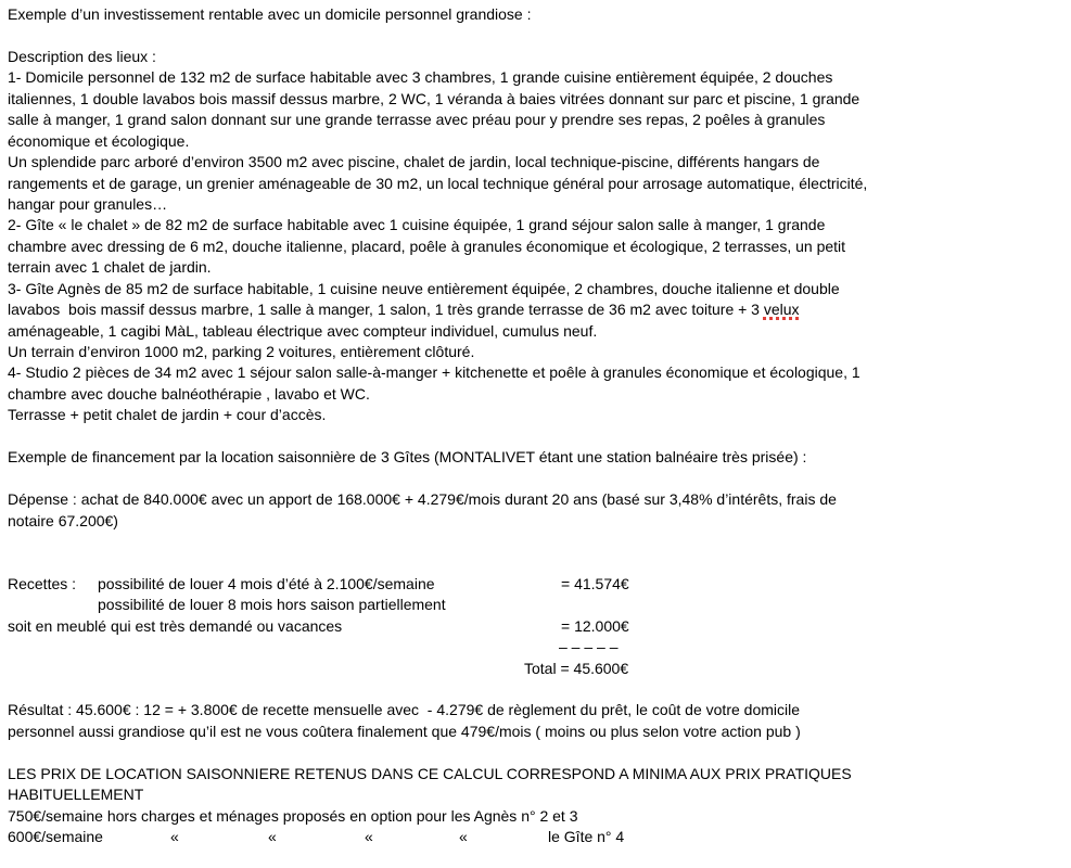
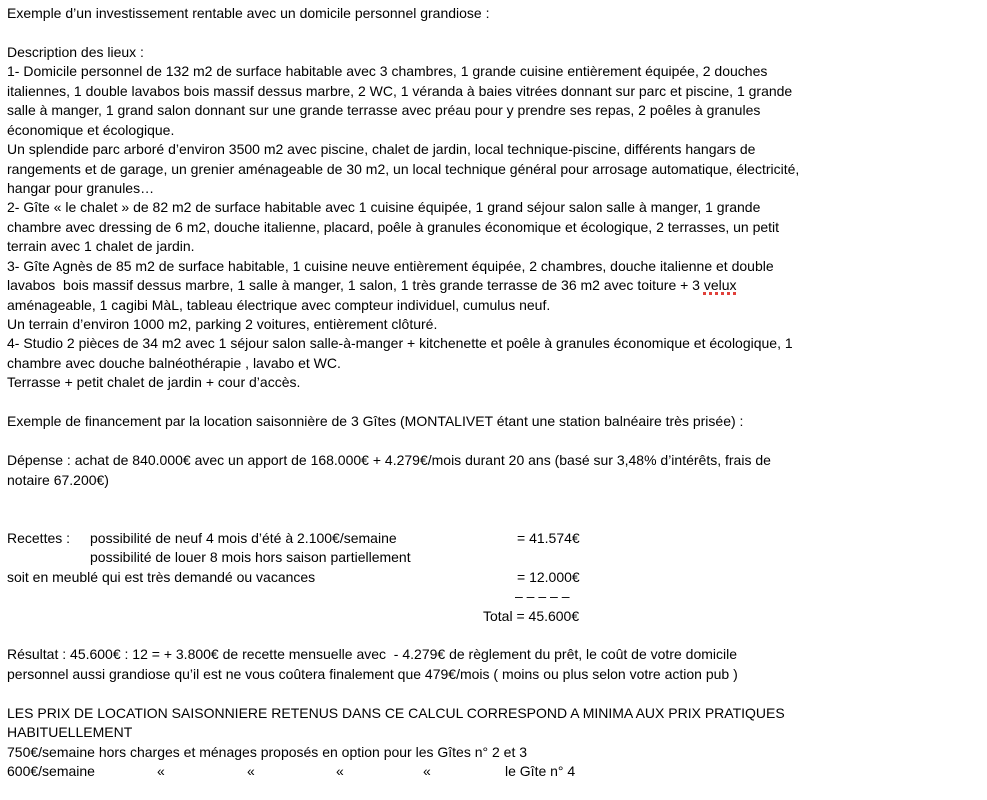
  Exemple d’un investissement rentable avec un domicile personnel grandiose :
  Description des lieux :
  1- Domicile personnel de 132 m2 de surface habitable avec 3 chambres, 1 grande cuisine entièrement équipée, 2 douches
  italiennes, 1 double lavabos bois massif dessus marbre, 2 WC, 1 véranda à baies vitrées donnant sur parc et piscine, 1 grande
  salle à manger, 1 grand salon donnant sur une grande terrasse avec préau pour y prendre ses repas, 2 poêles à granules
  économique et écologique.
  Un splendide parc arboré d’environ 3500 m2 avec piscine, chalet de jardin, local technique-piscine, différents hangars de
  rangements et de garage, un grenier aménageable de 30 m2, un local technique général pour arrosage automatique, électricité,
  hangar pour granules…
  2- Gîte « le chalet » de 82 m2 de surface habitable avec 1 cuisine équipée, 1 grand séjour salon salle à manger, 1 grande
  chambre avec dressing de 6 m2, douche italienne, placard, poêle à granules économique et écologique, 2 terrasses, un petit
  terrain avec 1 chalet de jardin.
  3- Gîte Agnès de 85 m2 de surface habitable, 1 cuisine neuve entièrement équipée, 2 chambres, douche italienne et double
  lavabos bois massif dessus marbre, 1 salle à manger, 1 salon, 1 très grande terrasse de 36 m2 avec toiture + 3 velux
  aménageable, 1 cagibi MàL, tableau électrique avec compteur individuel, cumulus neuf.
  Un terrain d’environ 1000 m2, parking 2 voitures, entièrement clôturé.
  4- Studio 2 pièces de 34 m2 avec 1 séjour salon salle-à-manger + kitchenette et poêle à granules économique et écologique, 1
  chambre avec douche balnéothérapie , lavabo et WC.
  Terrasse + petit chalet de jardin + cour d’accès.
  Exemple de financement par la location saisonnière de 3 Gîtes (MONTALIVET étant une station balnéaire très prisée) :
  Dépense : achat de 840.000€ avec un apport de 168.000€ + 4.279€/mois durant 20 ans (basé sur 3,48% d’intérêts, frais de
  notaire 67.200€)
  Recettes :
- possibilité de louer 4 mois d’été à 2.100€/semaine
+ possibilité de neuf 4 mois d’été à 2.100€/semaine
  = 41.574€
  possibilité de louer 8 mois hors saison partiellement
  soit en meublé qui est très demandé ou vacances
  = 12.000€
  – – – – –
  Total = 45.600€
  Résultat : 45.600€ : 12 = + 3.800€ de recette mensuelle avec - 4.279€ de règlement du prêt, le coût de votre domicile
  personnel aussi grandiose qu’il est ne vous coûtera finalement que 479€/mois ( moins ou plus selon votre action pub )
  LES PRIX DE LOCATION SAISONNIERE RETENUS DANS CE CALCUL CORRESPOND A MINIMA AUX PRIX PRATIQUES
  HABITUELLEMENT
- 750€/semaine hors charges et ménages proposés en option pour les Agnès n° 2 et 3
+ 750€/semaine hors charges et ménages proposés en option pour les Gîtes n° 2 et 3
  600€/semaine
  «
  «
  «
  «
  le Gîte n° 4
